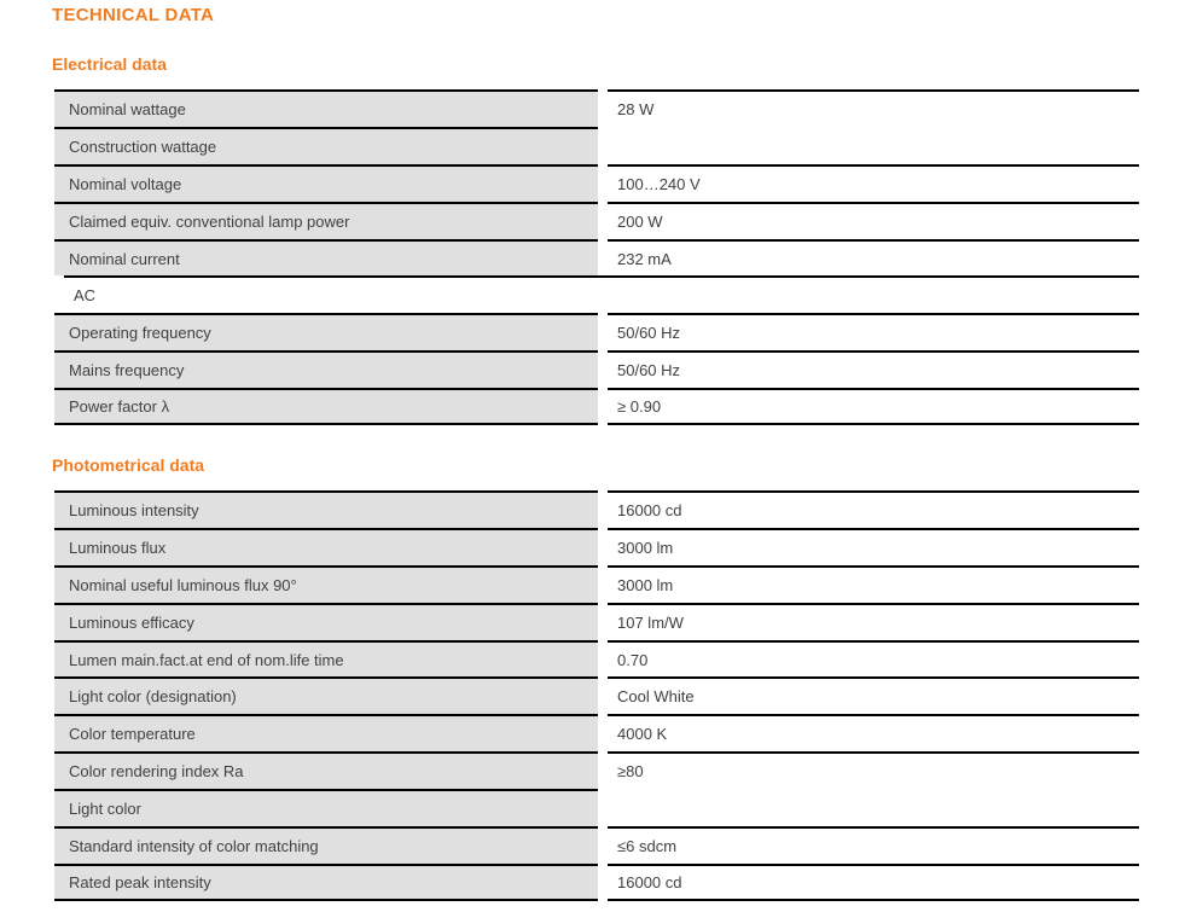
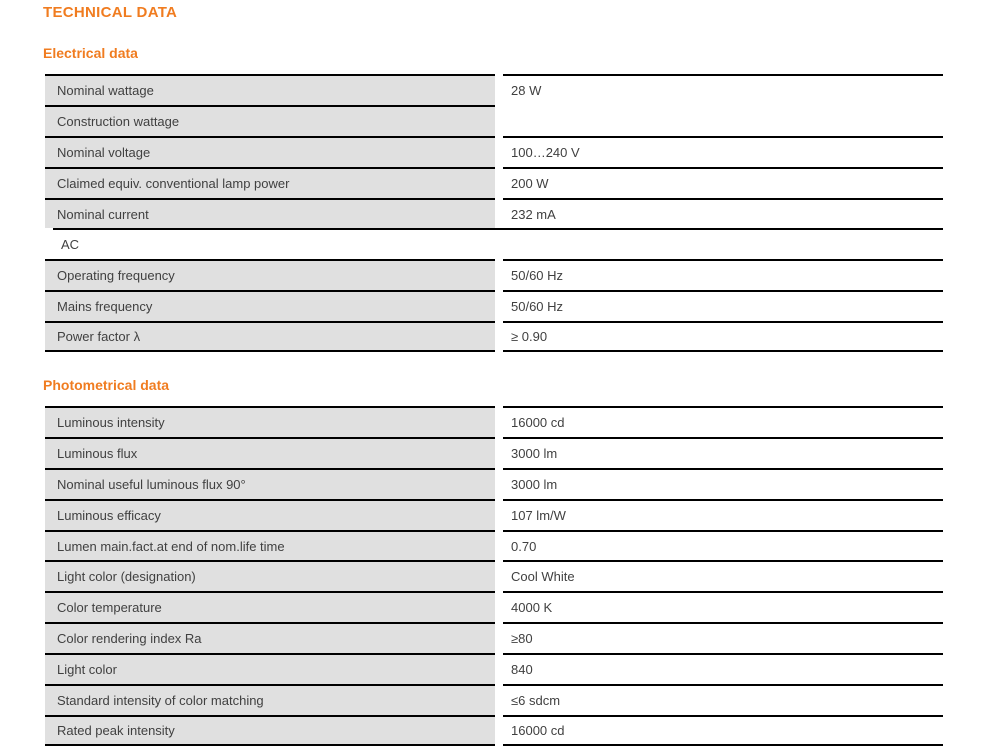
  TECHNICAL DATA
  Electrical data
  Nominal wattage
  28 W
  Construction wattage
  Nominal voltage
  100…240 V
  Claimed equiv. conventional lamp power
  200 W
  Nominal current
  232 mA
  AC
  Operating frequency
  50/60 Hz
  Mains frequency
  50/60 Hz
  Power factor λ
  ≥ 0.90
  Photometrical data
  Luminous intensity
  16000 cd
  Luminous flux
  3000 lm
  Nominal useful luminous flux 90°
  3000 lm
  Luminous efficacy
  107 lm/W
  Lumen main.fact.at end of nom.life time
  0.70
  Light color (designation)
  Cool White
  Color temperature
  4000 K
  Color rendering index Ra
  ≥80
  Light color
+ 840
  Standard intensity of color matching
  ≤6 sdcm
  Rated peak intensity
  16000 cd
